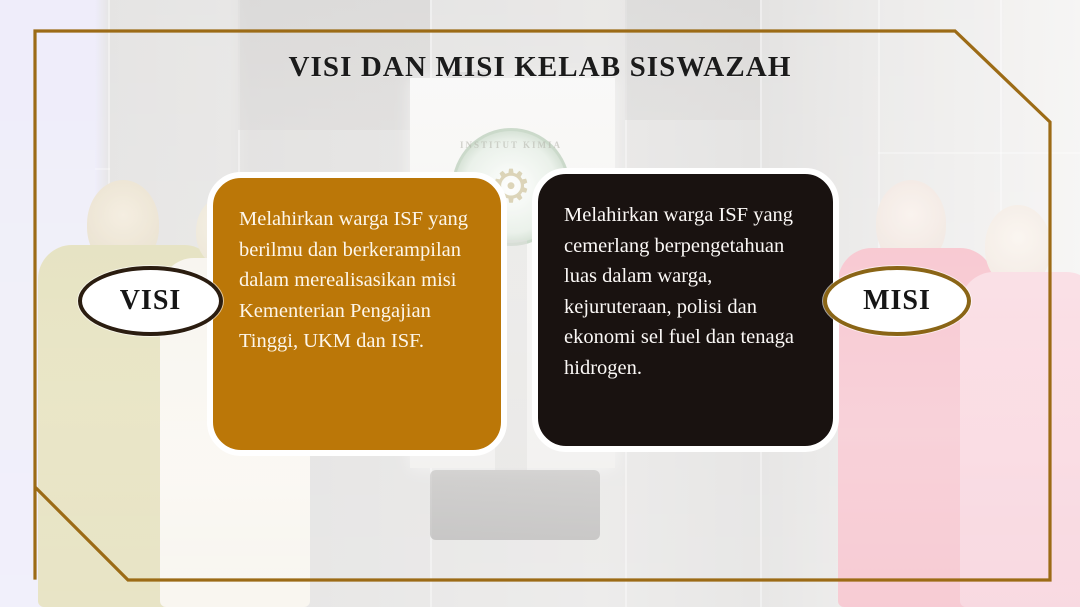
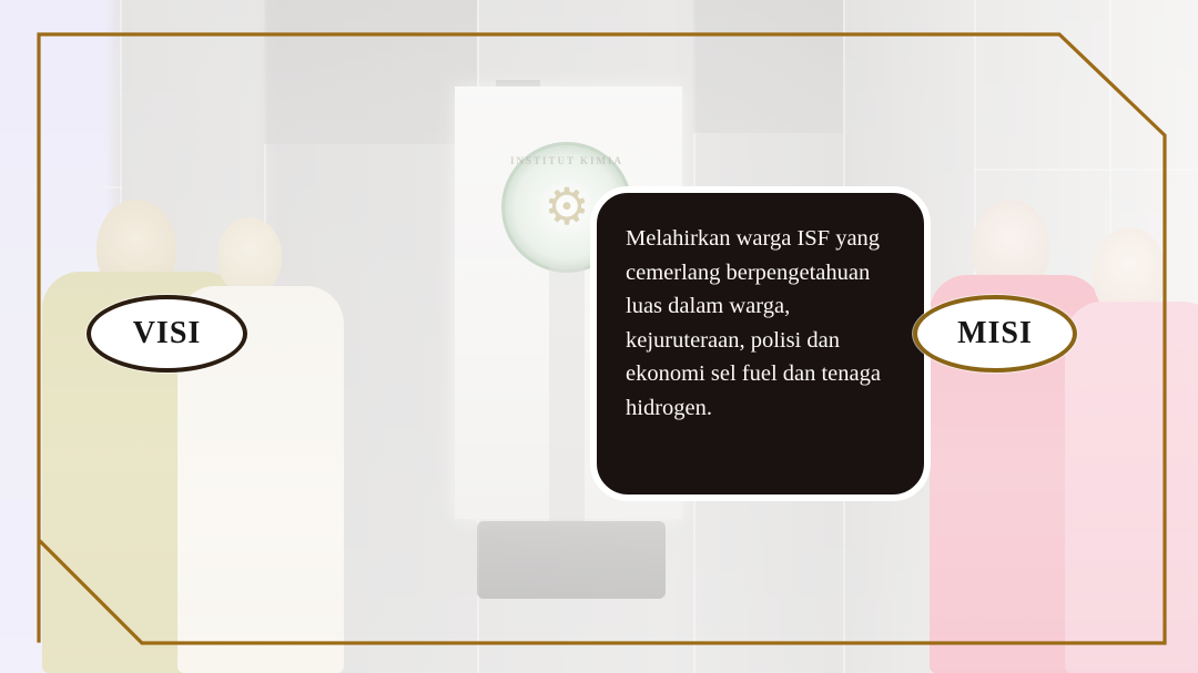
- VISI DAN MISI KELAB SISWAZAH
- Melahirkan warga ISF yang berilmu dan berkerampilan dalam merealisasikan misi Kementerian Pengajian Tinggi, UKM dan ISF.
  Melahirkan warga ISF yang cemerlang berpengetahuan luas dalam warga, kejuruteraan, polisi dan ekonomi sel fuel dan tenaga hidrogen.
  VISI
  MISI
